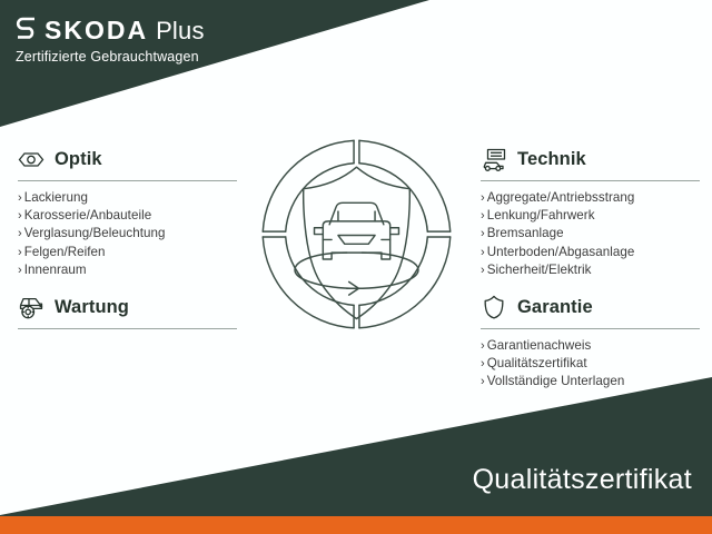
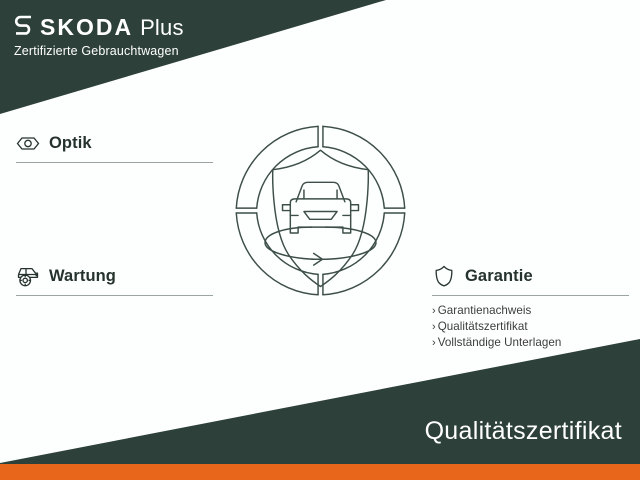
  SKODA
  Plus
  Zertifizierte Gebrauchtwagen
  Optik
- › Lackierung
- › Karosserie/Anbauteile
- › Verglasung/Beleuchtung
- › Felgen/Reifen
- › Innenraum
- Technik
- › Aggregate/Antriebsstrang
- › Lenkung/Fahrwerk
- › Bremsanlage
- › Unterboden/Abgasanlage
- › Sicherheit/Elektrik
  Wartung
  Garantie
  › Garantienachweis
  › Qualitätszertifikat
  › Vollständige Unterlagen
  Qualitätszertifikat
